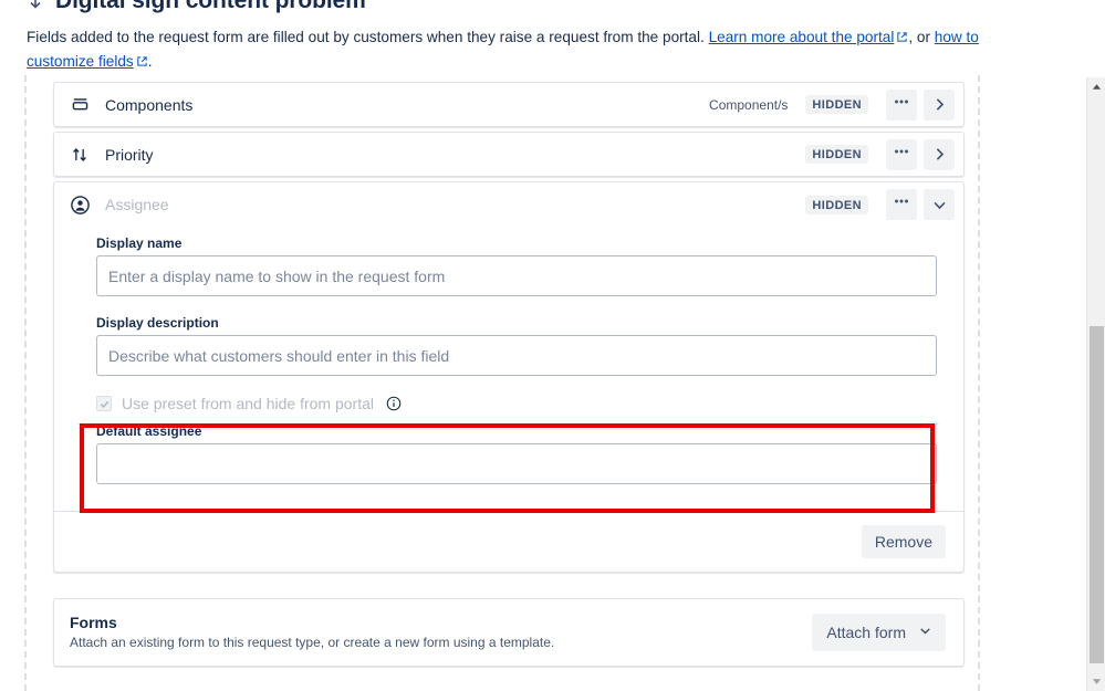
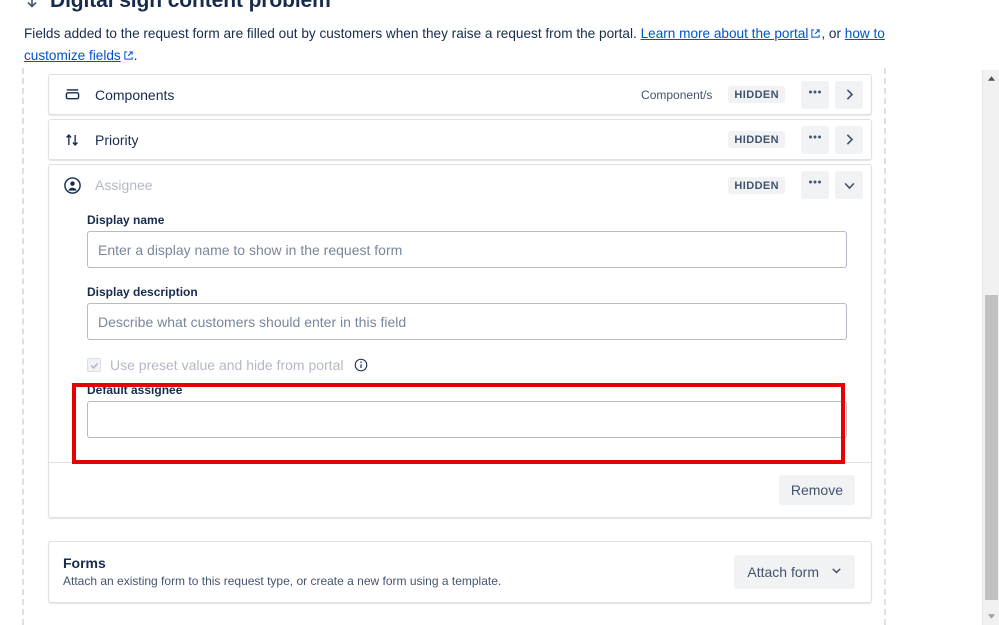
  Digital sign content problem
  Fields added to the request form are filled out by customers when they raise a request from the portal. Learn more about the portal , or how to customize fields .
  Components
  Component/s
  HIDDEN
  Priority
  HIDDEN
  Assignee
  HIDDEN
  Display name
  Enter a display name to show in the request form
  Display description
  Describe what customers should enter in this field
- Use preset from and hide from portal
+ Use preset value and hide from portal
  Default assignee
  Remove
  Forms
  Attach an existing form to this request type, or create a new form using a template.
  Attach form
